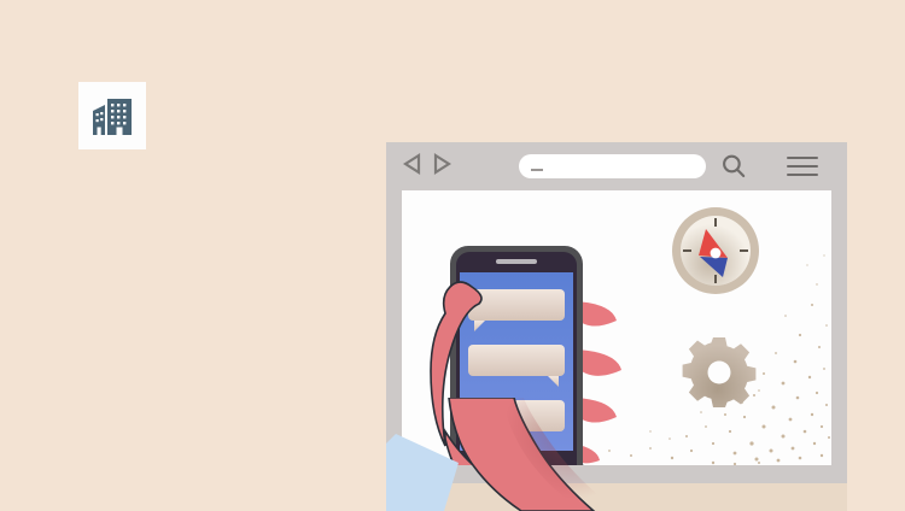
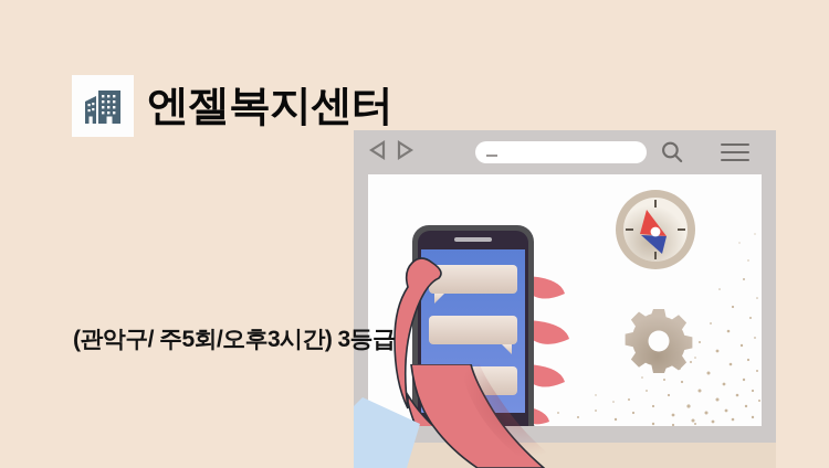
+ 엔젤복지센터
+ (관악구/ 주5회/오후3시간) 3등급
